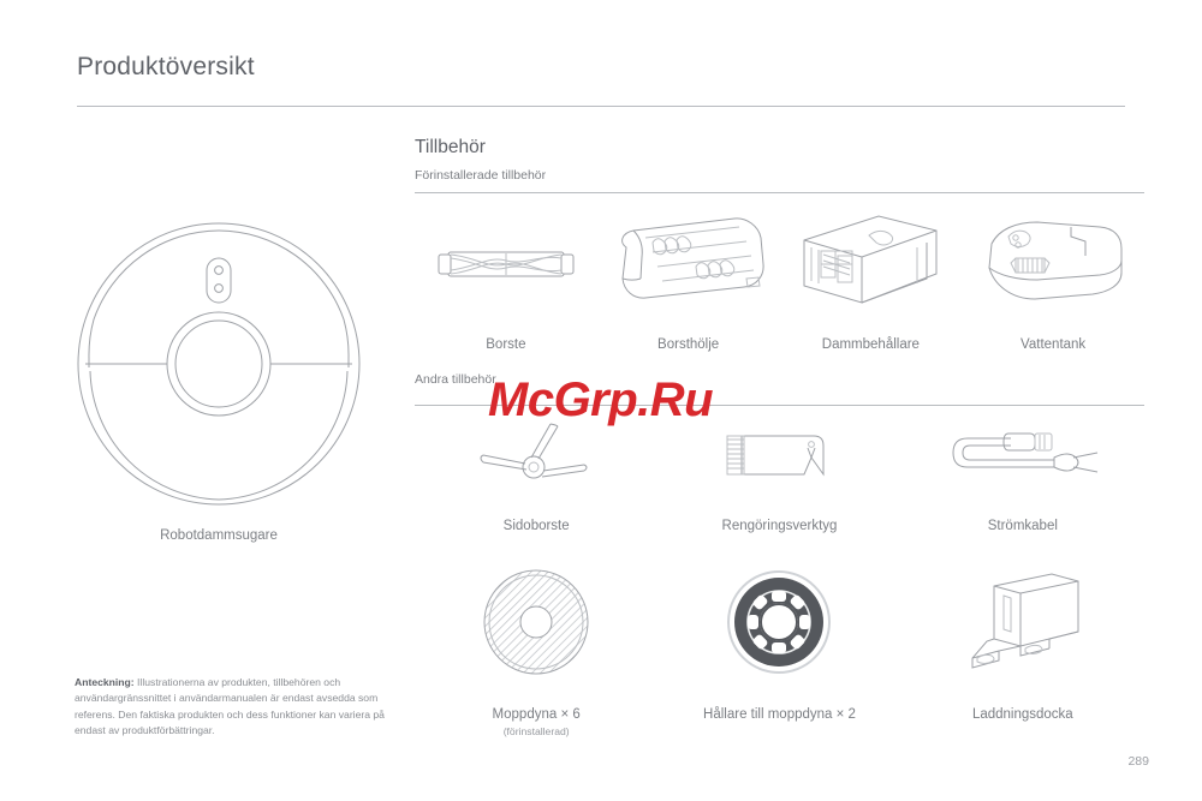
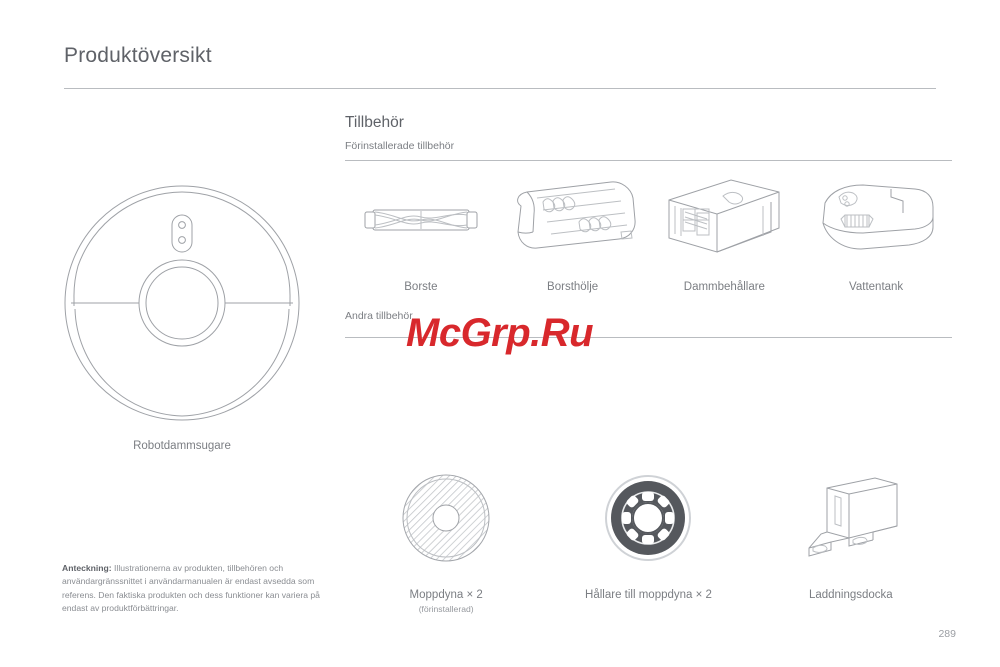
  Produktöversikt
  Robotdammsugare
  Anteckning: Illustrationerna av produkten, tillbehören och användargränssnittet i användarmanualen är endast avsedda som referens. Den faktiska produkten och dess funktioner kan variera på endast av produktförbättringar.
  Tillbehör
  Förinstallerade tillbehör
  Borste
  Borsthölje
  Dammbehållare
  Vattentank
  Andra tillbehör
  McGrp.Ru
- Sidoborste
- Rengöringsverktyg
- Strömkabel
- Moppdyna × 6
+ Moppdyna × 2
  (förinstallerad)
  Hållare till moppdyna × 2
  Laddningsdocka
  289
